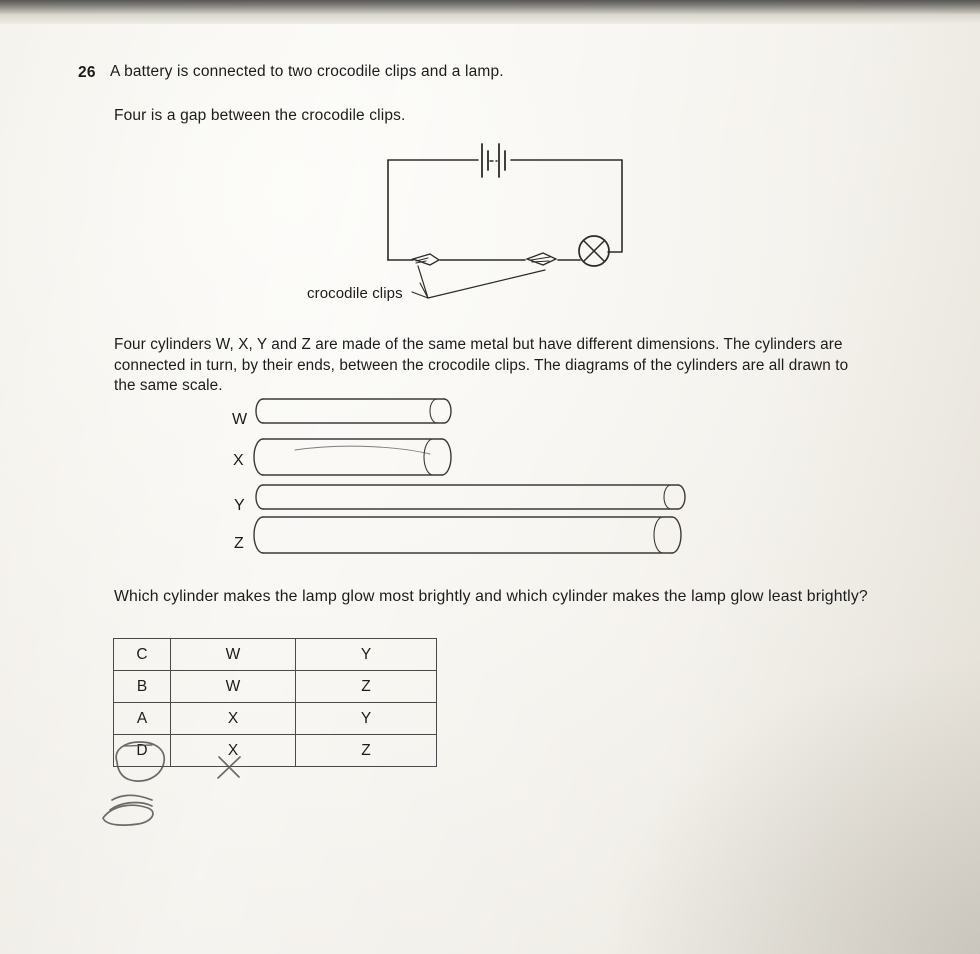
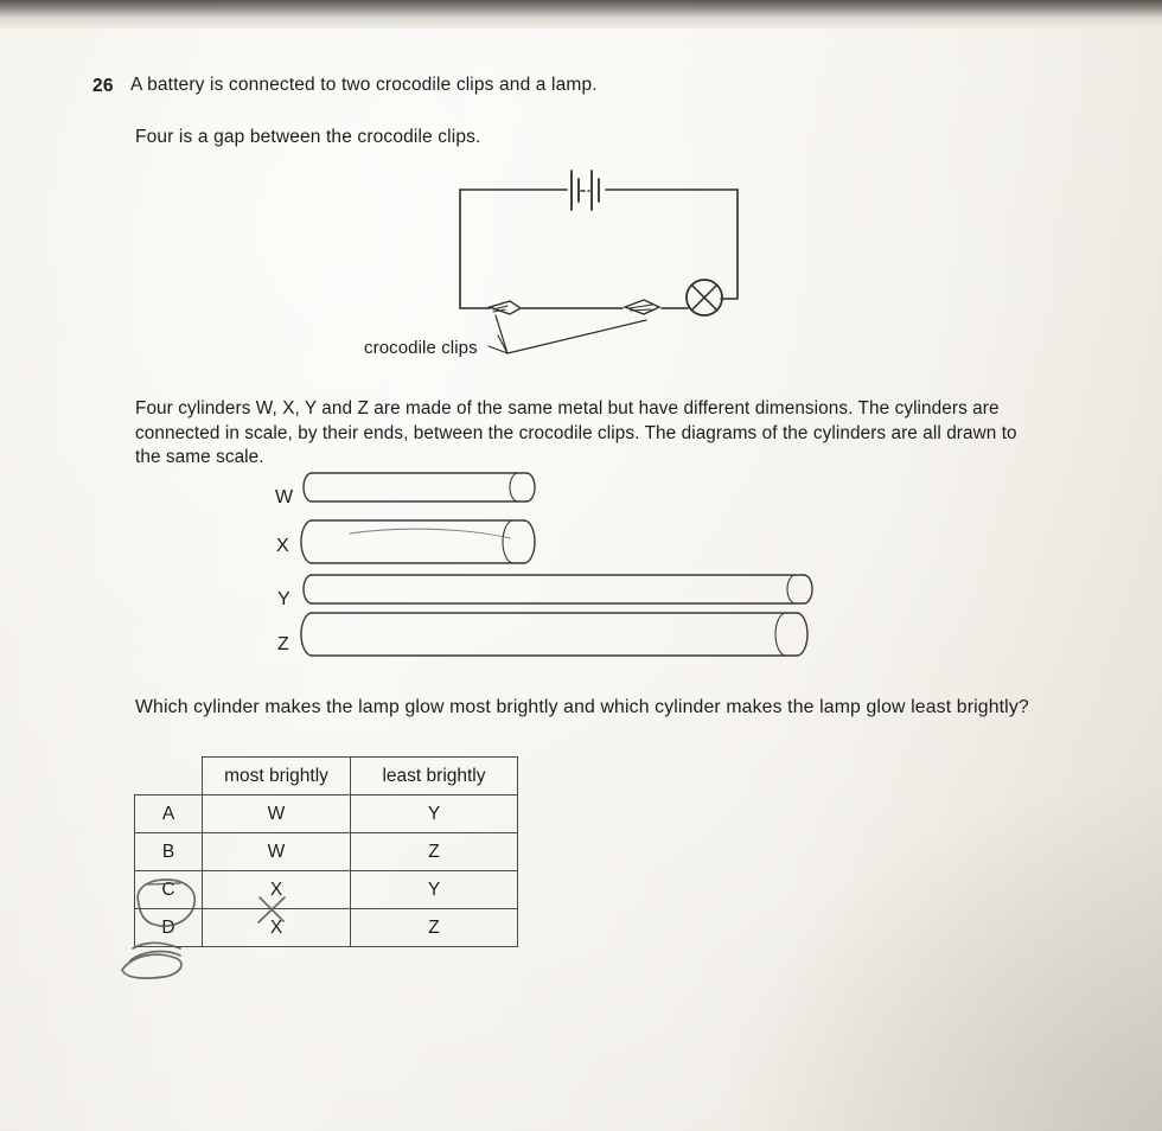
  26
  A battery is connected to two crocodile clips and a lamp.
  Four is a gap between the crocodile clips.
  crocodile clips
- Four cylinders W, X, Y and Z are made of the same metal but have different dimensions. The cylinders are connected in turn, by their ends, between the crocodile clips. The diagrams of the cylinders are all drawn to the same scale.
+ Four cylinders W, X, Y and Z are made of the same metal but have different dimensions. The cylinders are connected in scale, by their ends, between the crocodile clips. The diagrams of the cylinders are all drawn to the same scale.
  W
  X
  Y
  Z
  Which cylinder makes the lamp glow most brightly and which cylinder makes the lamp glow least brightly?
+ 	most brightly	least brightly
- C	W	Y
+ A	W	Y
  B	W	Z
- A	X	Y
+ C	X	Y
  D	X	Z
